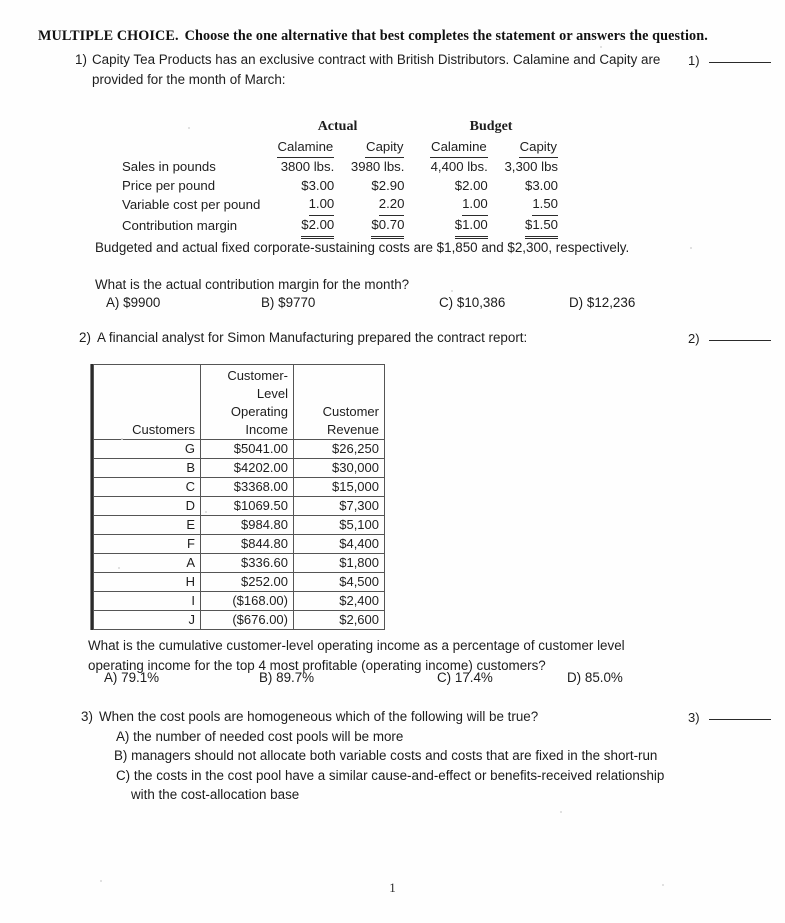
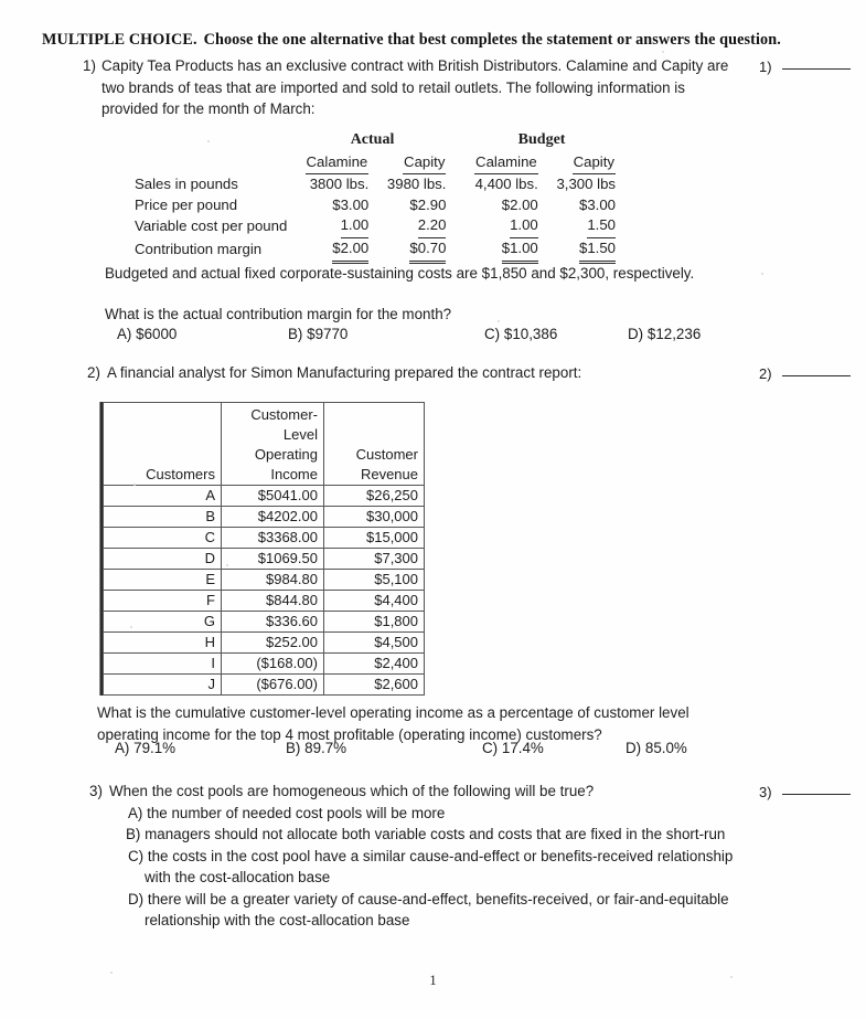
  MULTIPLE CHOICE. Choose the one alternative that best completes the statement or answers the question.
  1)
  Capity Tea Products has an exclusive contract with British Distributors. Calamine and Capity are
+ two brands of teas that are imported and sold to retail outlets. The following information is
  provided for the month of March:
  1)
  	Actual		Budget
  	Calamine	Capity		Calamine	Capity
  Sales in pounds	3800 lbs.	3980 lbs.		4,400 lbs.	3,300 lbs
  Price per pound	$3.00	$2.90		$2.00	$3.00
  Variable cost per pound	1.00	2.20		1.00	1.50
  Contribution margin	$2.00	$0.70		$1.00	$1.50
  Budgeted and actual fixed corporate-sustaining costs are $1,850 and $2,300, respectively.
  What is the actual contribution margin for the month?
- A) $9900
+ A) $6000
  B) $9770
  C) $10,386
  D) $12,236
  2)
  A financial analyst for Simon Manufacturing prepared the contract report:
  2)
  Customers	Customer- Level Operating Income	Customer Revenue
- G	$5041.00	$26,250
+ A	$5041.00	$26,250
  B	$4202.00	$30,000
  C	$3368.00	$15,000
  D	$1069.50	$7,300
  E	$984.80	$5,100
  F	$844.80	$4,400
- A	$336.60	$1,800
+ G	$336.60	$1,800
  H	$252.00	$4,500
  I	($168.00)	$2,400
  J	($676.00)	$2,600
  What is the cumulative customer-leel operating income as a percentage of customer level
  operating income for the top 4 most profitable (operating income) customers?
  A) 79.1%
  B) 89.7%
  C) 17.4%
  D) 85.0%
  3)
  When the cost pools are homogeneous which of the following will be true?
  3)
  A) the number of needed cost pools will be more
  B) managers should not allocate both variable costs and costs that are fixed in the short-run
  C) the costs in the cost pool have a similar cause-and-effect or benefits-received relationship
  with the cost-allocation base
+ D) there will be a greater variety of cause-and-effect, benefits-received, or fair-and-equitable
+ relationship with the cost-allocation base
  1
